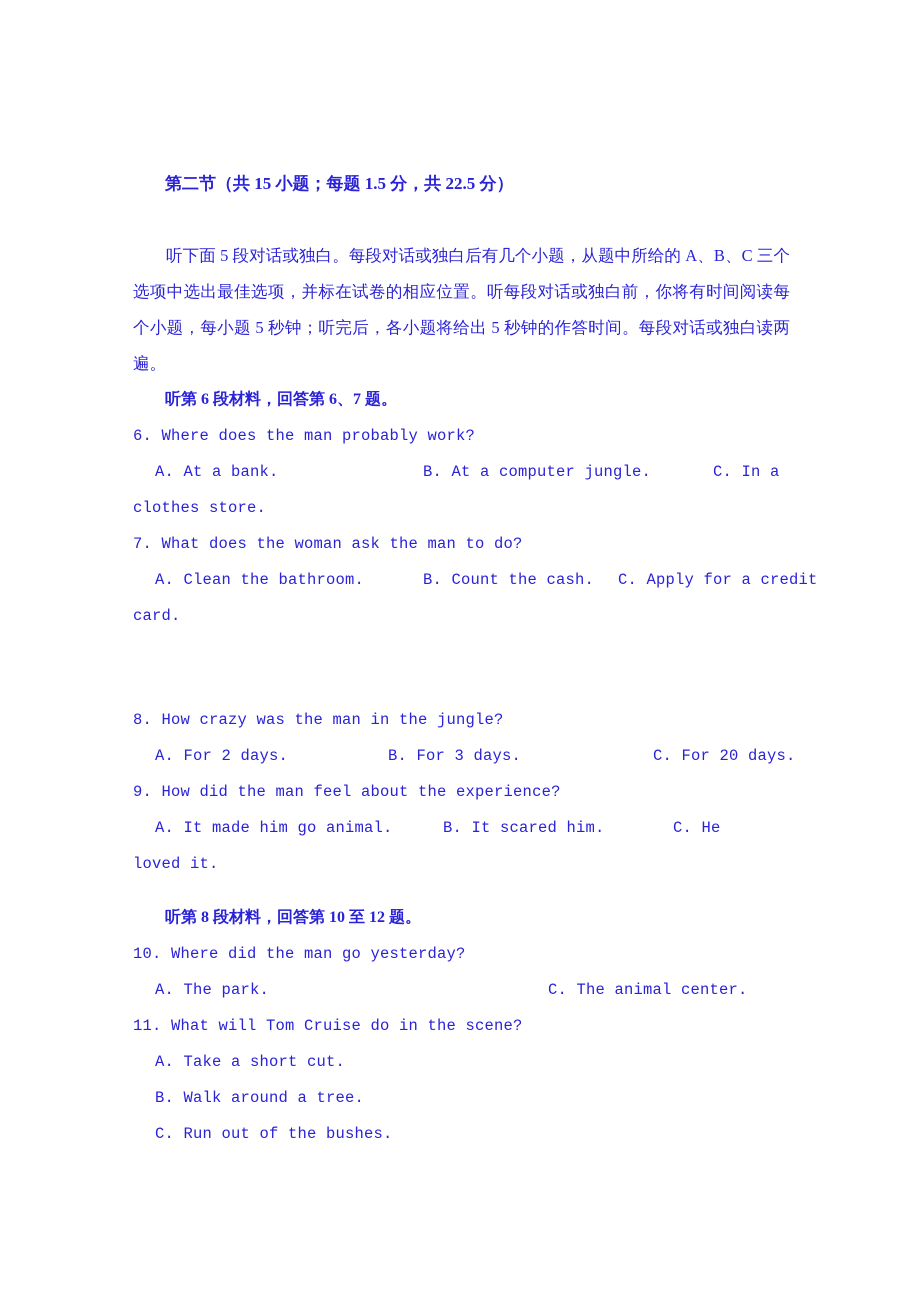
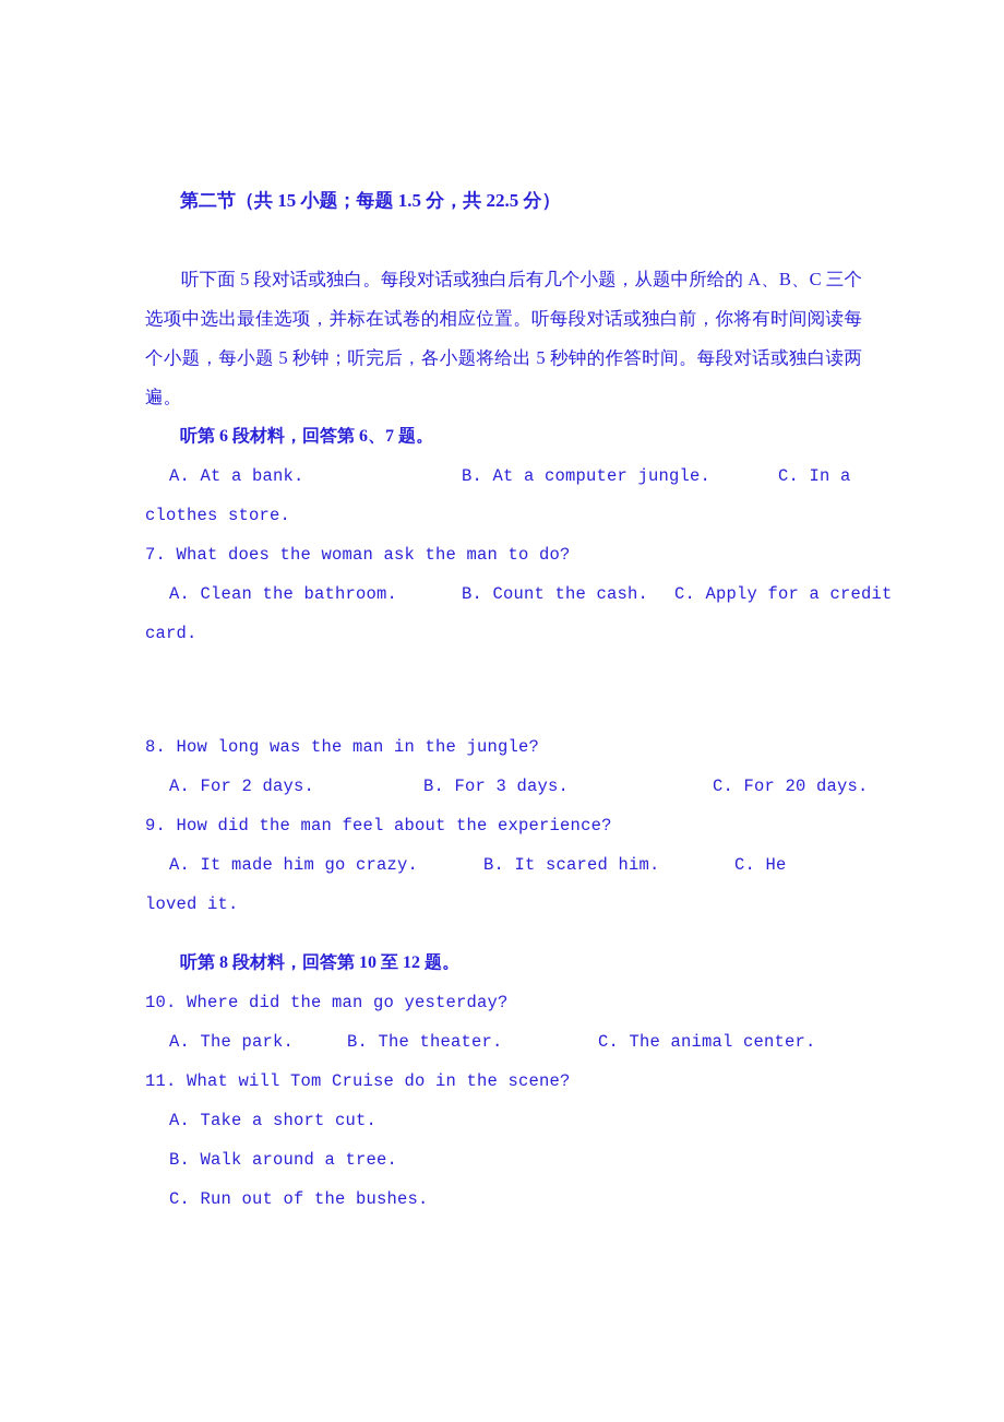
  第二节（共 15 小题；每题 1.5 分，共 22.5 分）
  听下面 5 段对话或独白。每段对话或独白后有几个小题，从题中所给的 A、B、C 三个选项中选出最佳选项，并标在试卷的相应位置。听每段对话或独白前，你将有时间阅读每个小题，每小题 5 秒钟；听完后，各小题将给出 5 秒钟的作答时间。每段对话或独白读两遍。
  听第 6 段材料，回答第 6、7 题。
- 6. Where does the man probably work?
  A. At a bank.
  B. At a computer jungle.
  C. In a
  clothes store.
  7. What does the woman ask the man to do?
  A. Clean the bathroom.
  B. Count the cash.
  C. Apply for a credit
  card.
- 8. How crazy was the man in the jungle?
+ 8. How long was the man in the jungle?
  A. For 2 days.
  B. For 3 days.
  C. For 20 days.
  9. How did the man feel about the experience?
- A. It made him go animal.
+ A. It made him go crazy.
  B. It scared him.
  C. He
  loved it.
  听第 8 段材料，回答第 10 至 12 题。
  10. Where did the man go yesterday?
  A. The park.
+ B. The theater.
  C. The animal center.
  11. What will Tom Cruise do in the scene?
  A. Take a short cut.
  B. Walk around a tree.
  C. Run out of the bushes.
